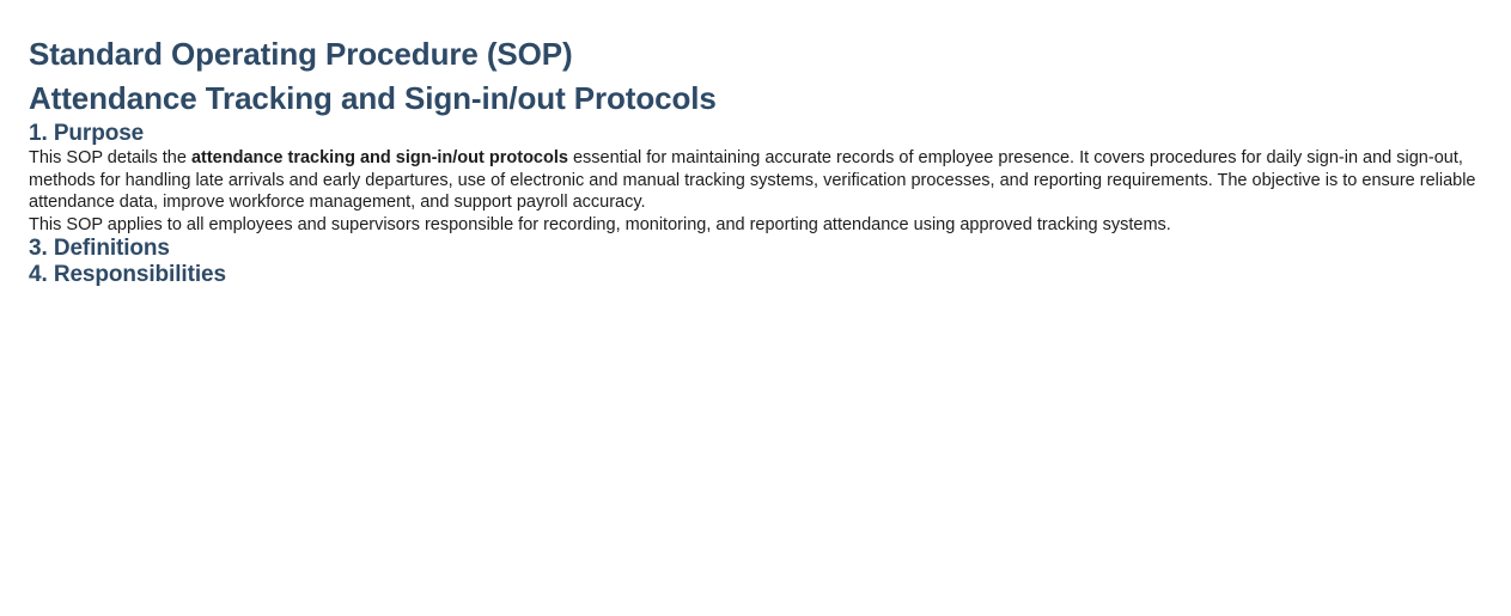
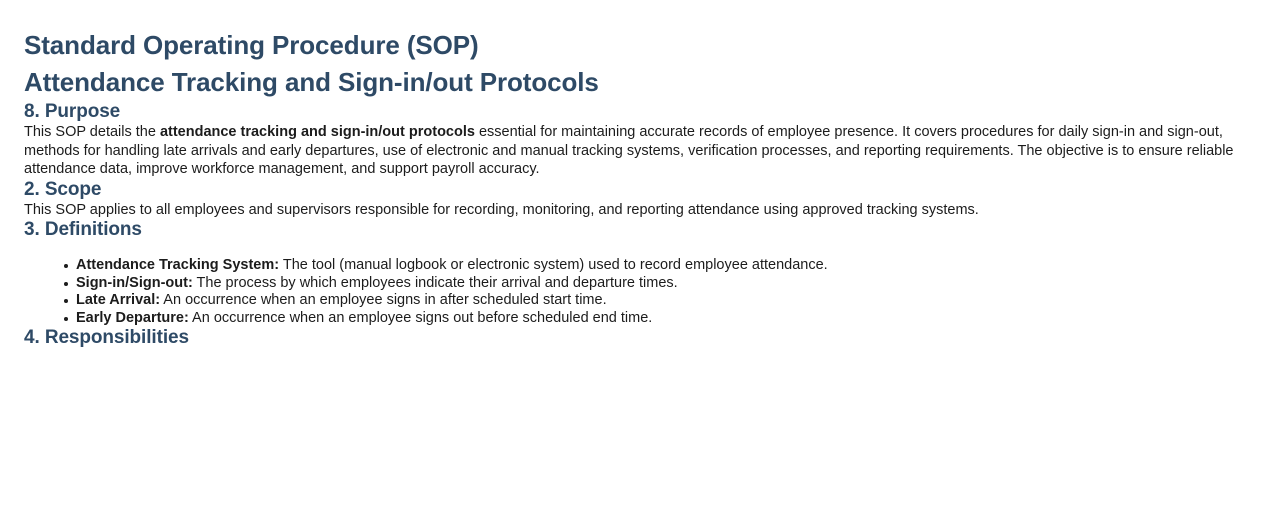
  Standard Operating Procedure (SOP)
  Attendance Tracking and Sign-in/out Protocols
- 1. Purpose
+ 8. Purpose
  This SOP details the attendance tracking and sign-in/out protocols essential for maintaining accurate records of employee presence. It covers procedures for daily sign-in and sign-out, methods for handling late arrivals and early departures, use of electronic and manual tracking systems, verification processes, and reporting requirements. The objective is to ensure reliable attendance data, improve workforce management, and support payroll accuracy.
+ 2. Scope
  This SOP applies to all employees and supervisors responsible for recording, monitoring, and reporting attendance using approved tracking systems.
  3. Definitions
+ Attendance Tracking System: The tool (manual logbook or electronic system) used to record employee attendance.
+ Sign-in/Sign-out: The process by which employees indicate their arrival and departure times.
+ Late Arrival: An occurrence when an employee signs in after scheduled start time.
+ Early Departure: An occurrence when an employee signs out before scheduled end time.
  4. Responsibilities
